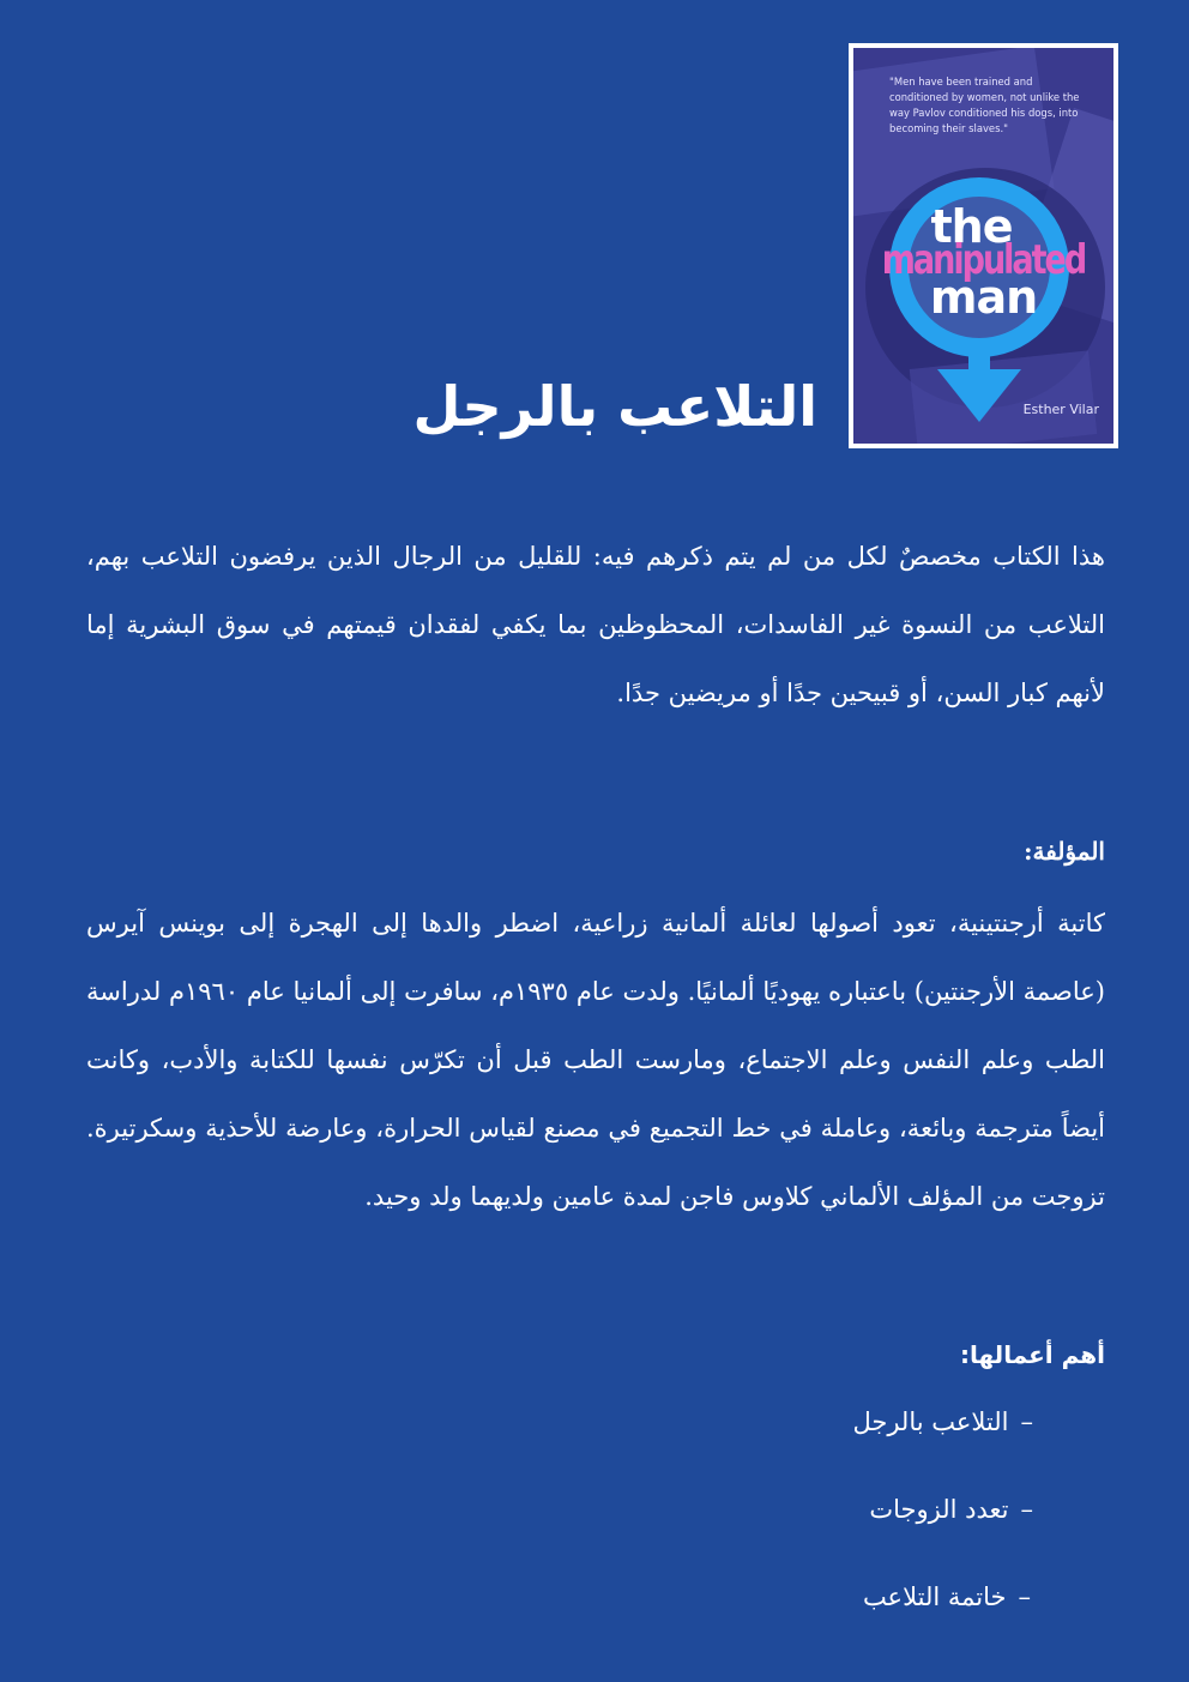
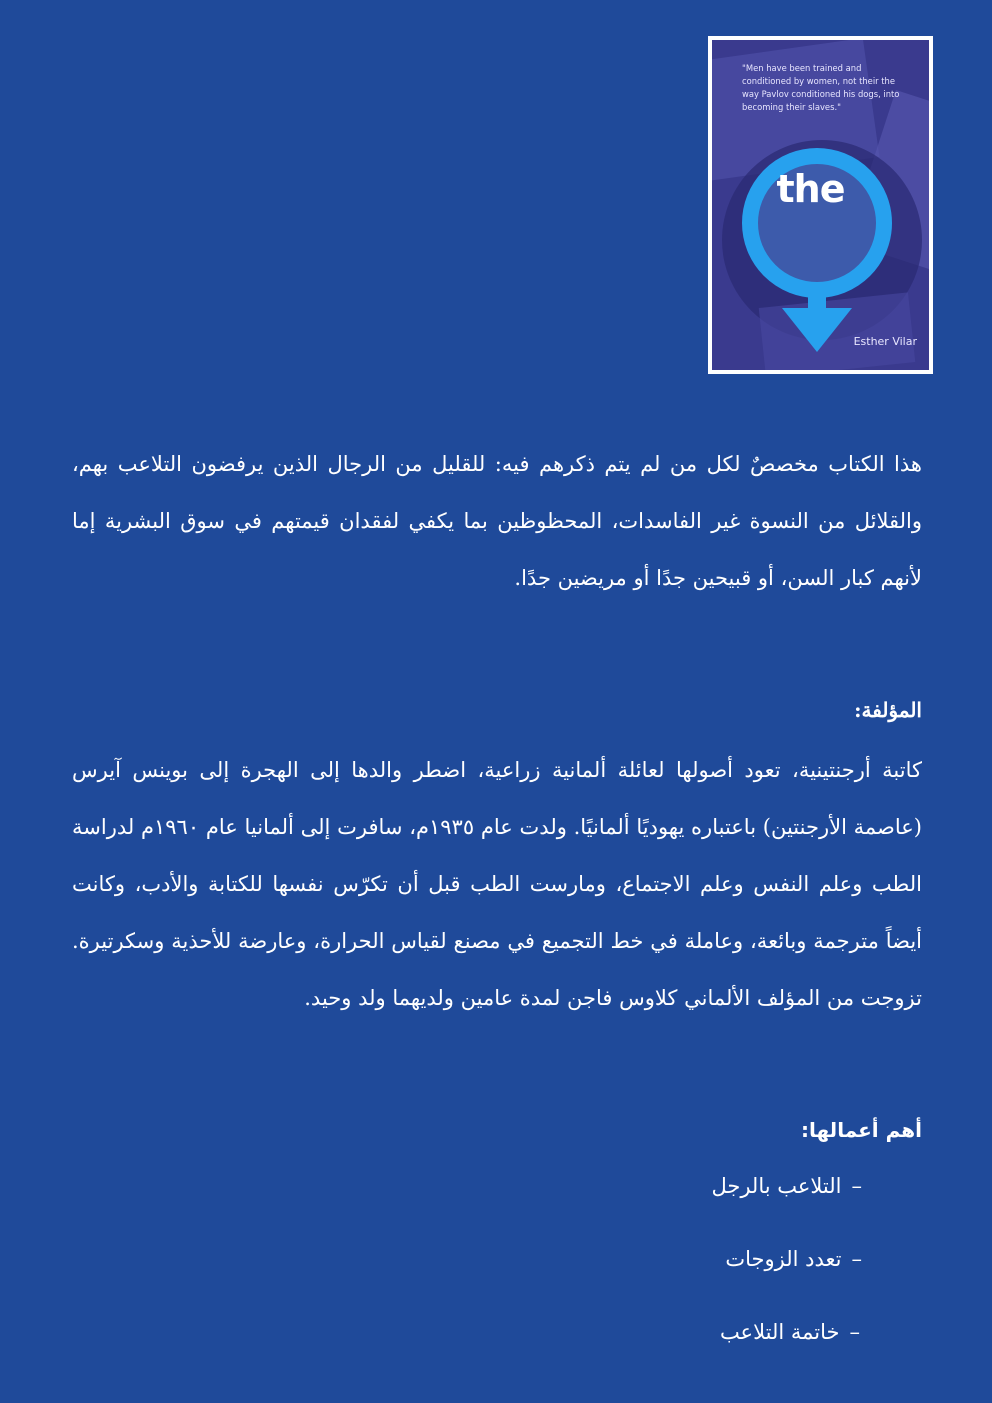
- "Men have been trained and conditioned by women, not unlike the way Pavlov conditioned his dogs, into becoming their slaves."
+ "Men have been trained and conditioned by women, not their the way Pavlov conditioned his dogs, into becoming their slaves."
  the
- manipulated
- man
  Esther Vilar
- التلاعب بالرجل
- هذا الكتاب مخصصٌ لكل من لم يتم ذكرهم فيه: للقليل من الرجال الذين يرفضون التلاعب بهم، التلاعب من النسوة غير الفاسدات، المحظوظين بما يكفي لفقدان قيمتهم في سوق البشرية إما لأنهم كبار السن، أو قبيحين جدًا أو مريضين جدًا.
+ هذا الكتاب مخصصٌ لكل من لم يتم ذكرهم فيه: للقليل من الرجال الذين يرفضون التلاعب بهم، والقلائل من النسوة غير الفاسدات، المحظوظين بما يكفي لفقدان قيمتهم في سوق البشرية إما لأنهم كبار السن، أو قبيحين جدًا أو مريضين جدًا.
  المؤلفة:
  كاتبة أرجنتينية، تعود أصولها لعائلة ألمانية زراعية، اضطر والدها إلى الهجرة إلى بوينس آيرس (عاصمة الأرجنتين) باعتباره يهوديًا ألمانيًا. ولدت عام ١٩٣٥م، سافرت إلى ألمانيا عام ١٩٦٠م لدراسة الطب وعلم النفس وعلم الاجتماع، ومارست الطب قبل أن تكرّس نفسها للكتابة والأدب، وكانت أيضاً مترجمة وبائعة، وعاملة في خط التجميع في مصنع لقياس الحرارة، وعارضة للأحذية وسكرتيرة. تزوجت من المؤلف الألماني كلاوس فاجن لمدة عامين ولديهما ولد وحيد.
  أهم أعمالها:
  –التلاعب بالرجل
  –تعدد الزوجات
  –خاتمة التلاعب
